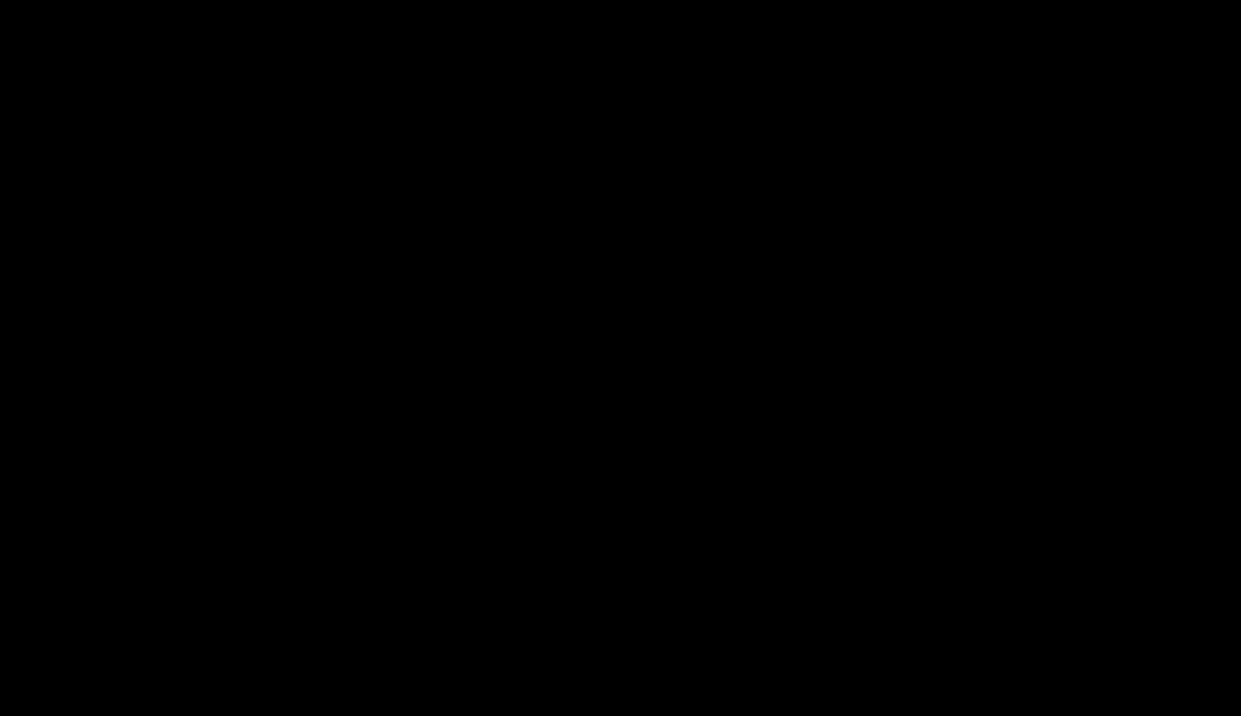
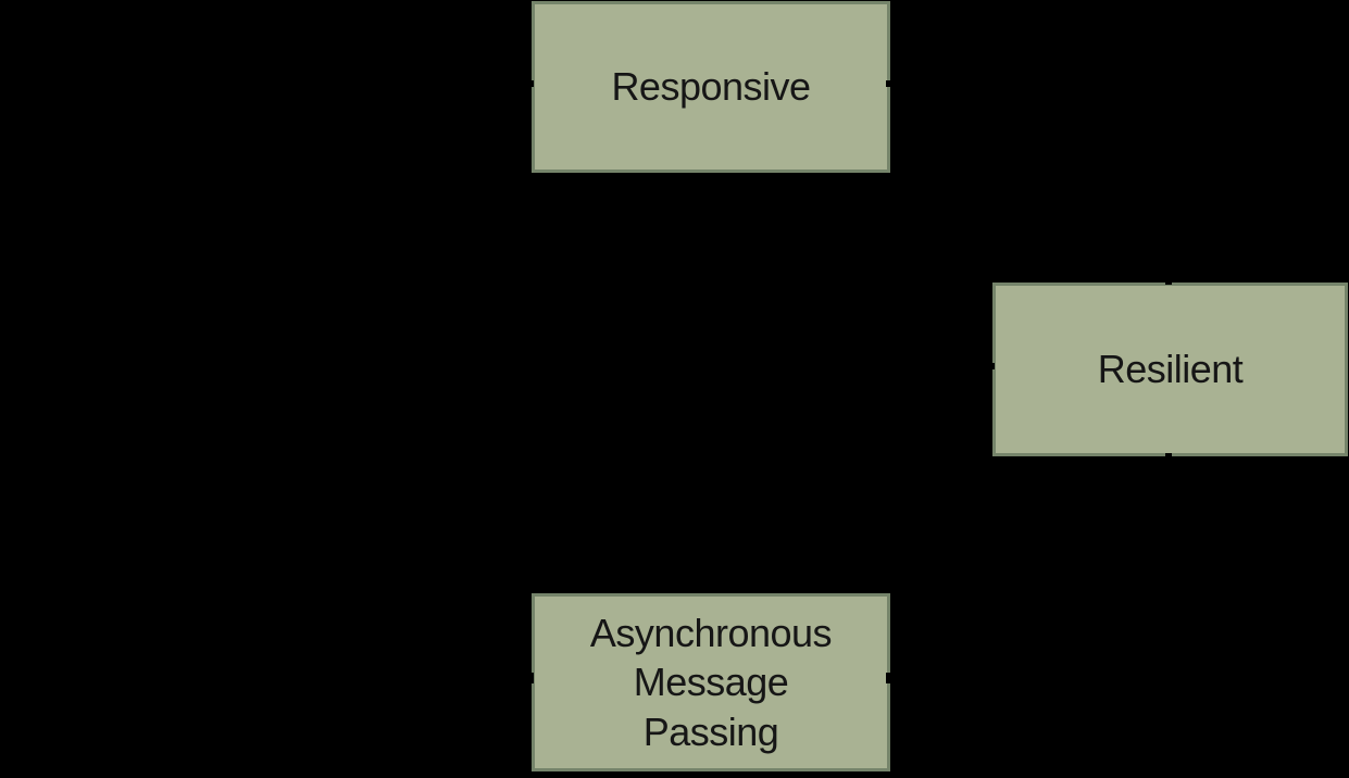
+ Responsive
+ Resilient
+ Asynchronous
+ Message
+ Passing
